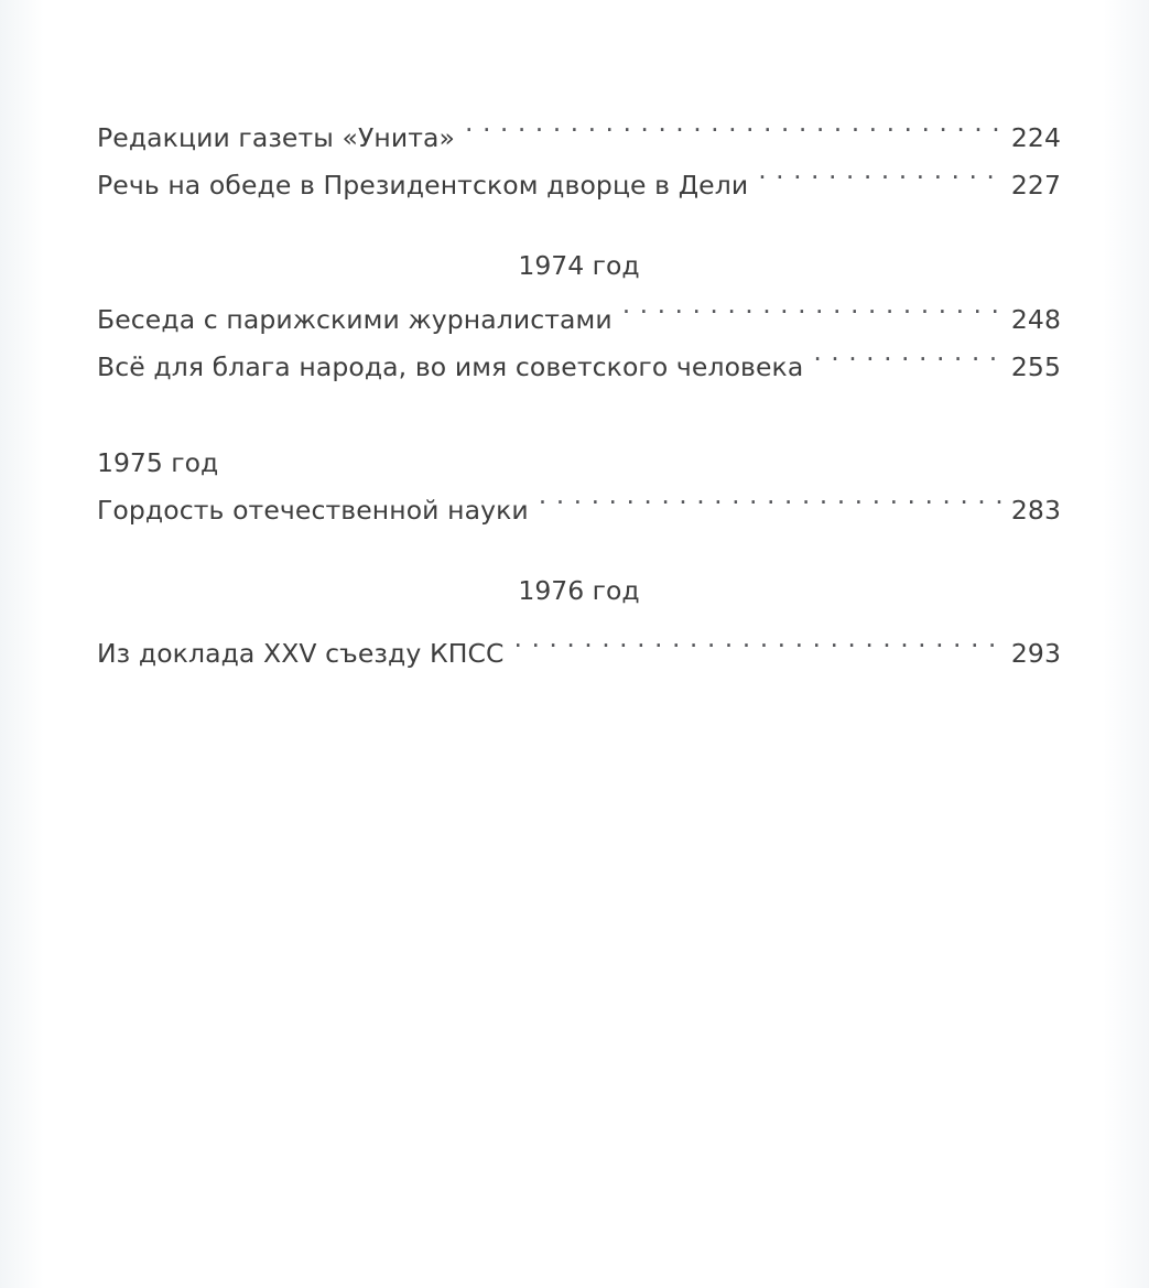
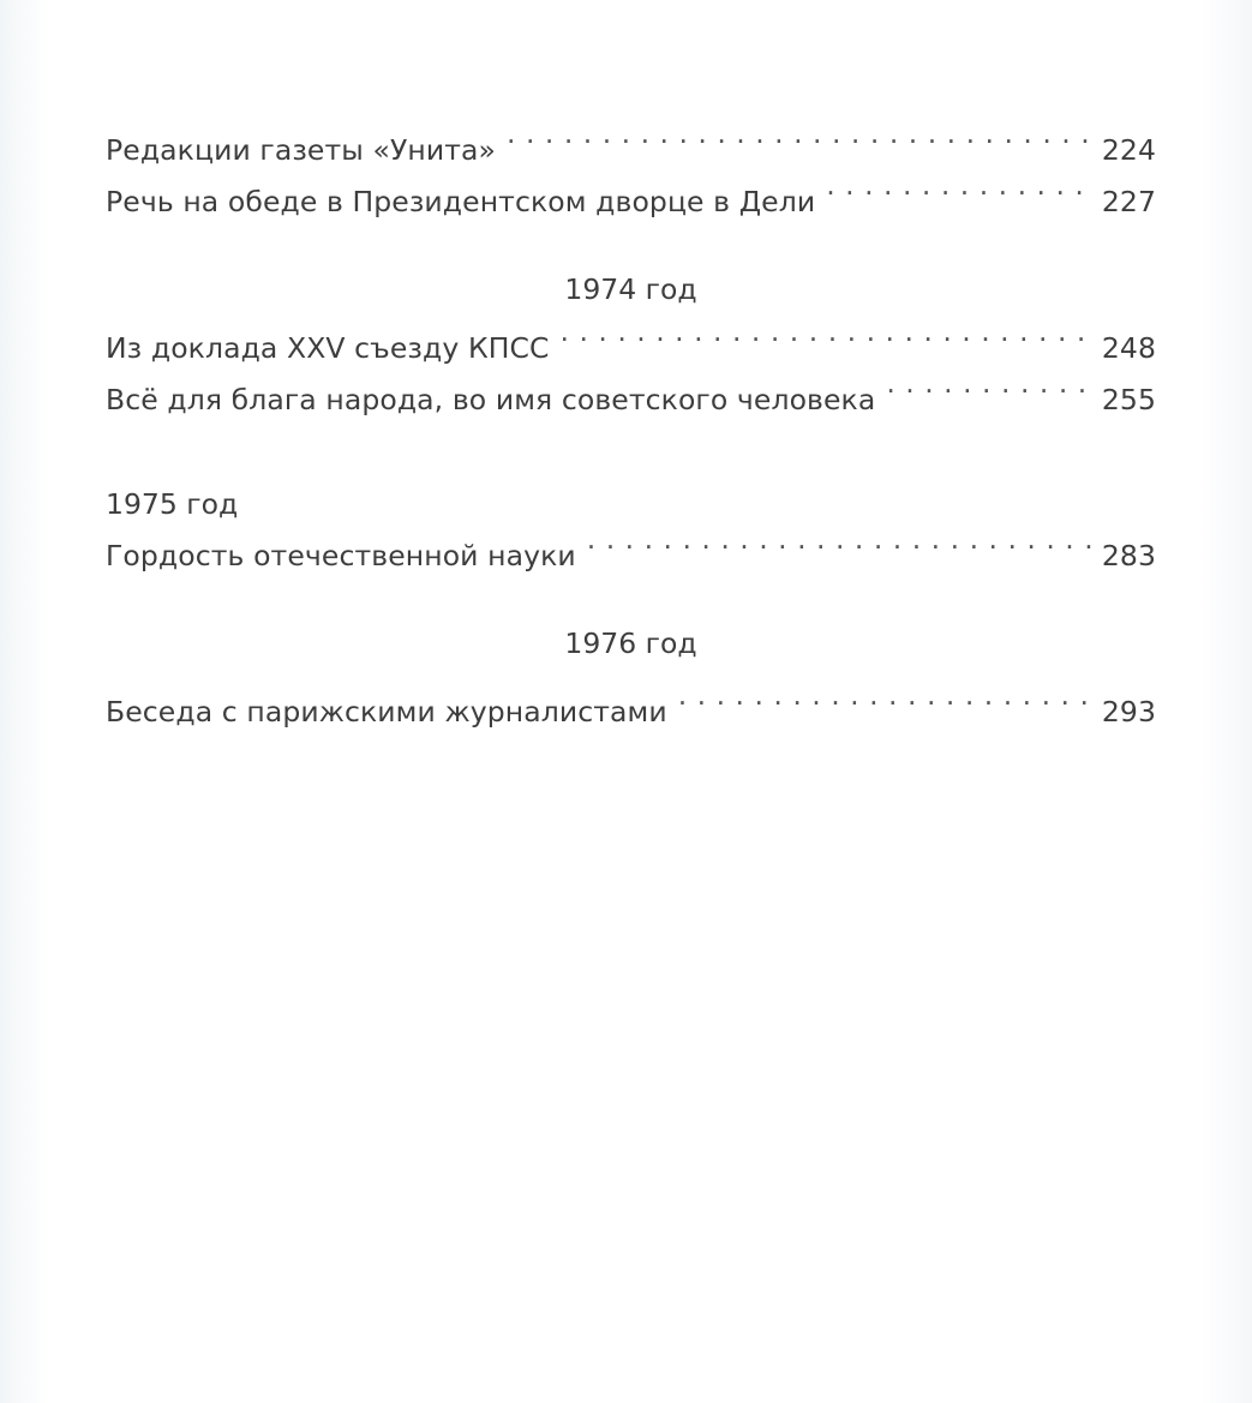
  Редакции газеты «Унита»
  224
  Речь на обеде в Президентском дворце в Дели
  227
  1974 год
- Беседа с парижскими журналистами
+ Из доклада XXV съезду КПСС
  248
  Всё для блага народа, во имя советского человека
  255
  1975 год
  Гордость отечественной науки
  283
  1976 год
- Из доклада XXV съезду КПСС
+ Беседа с парижскими журналистами
  293
